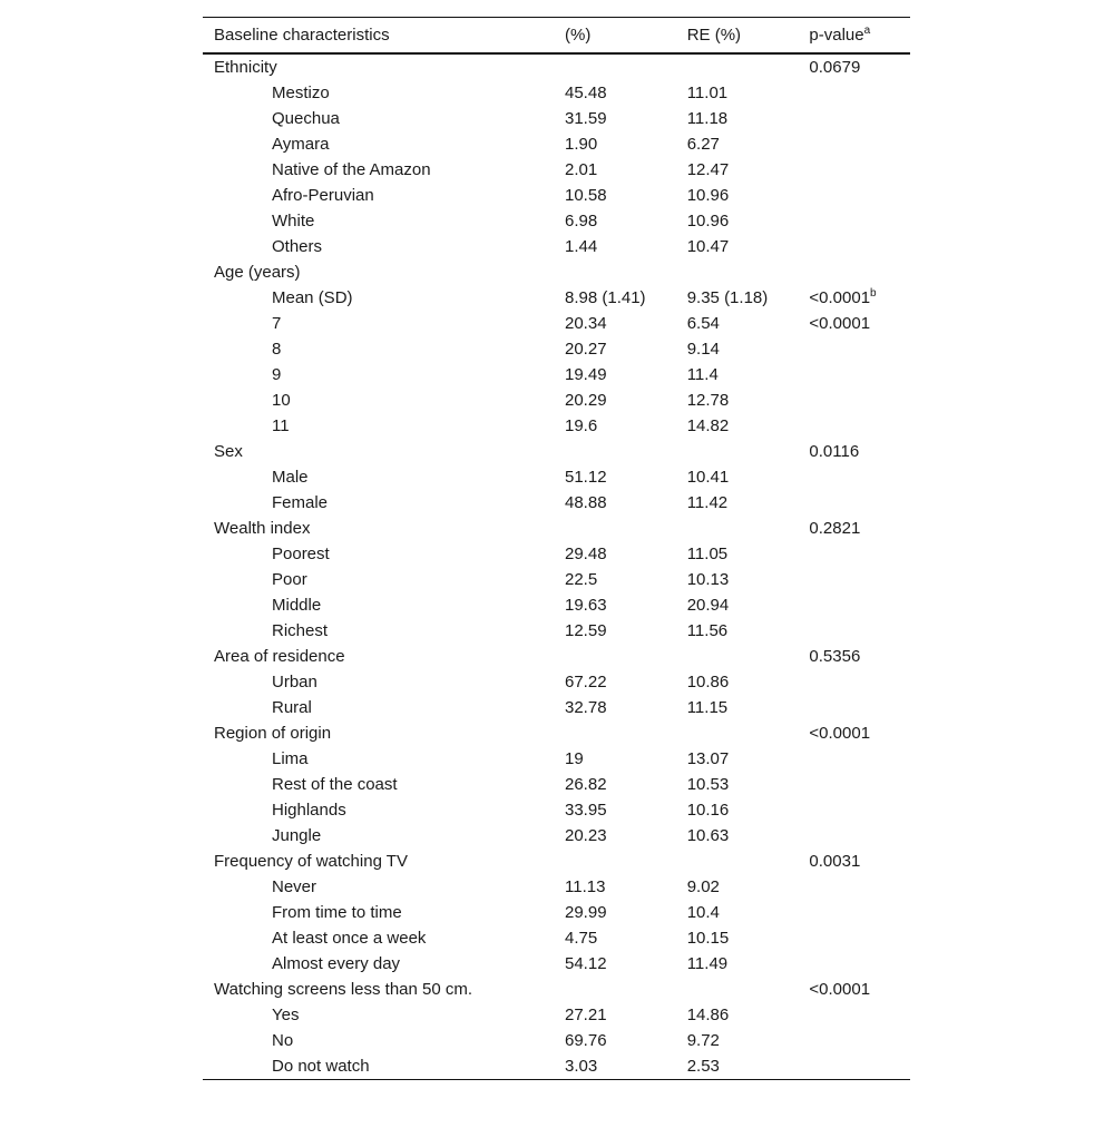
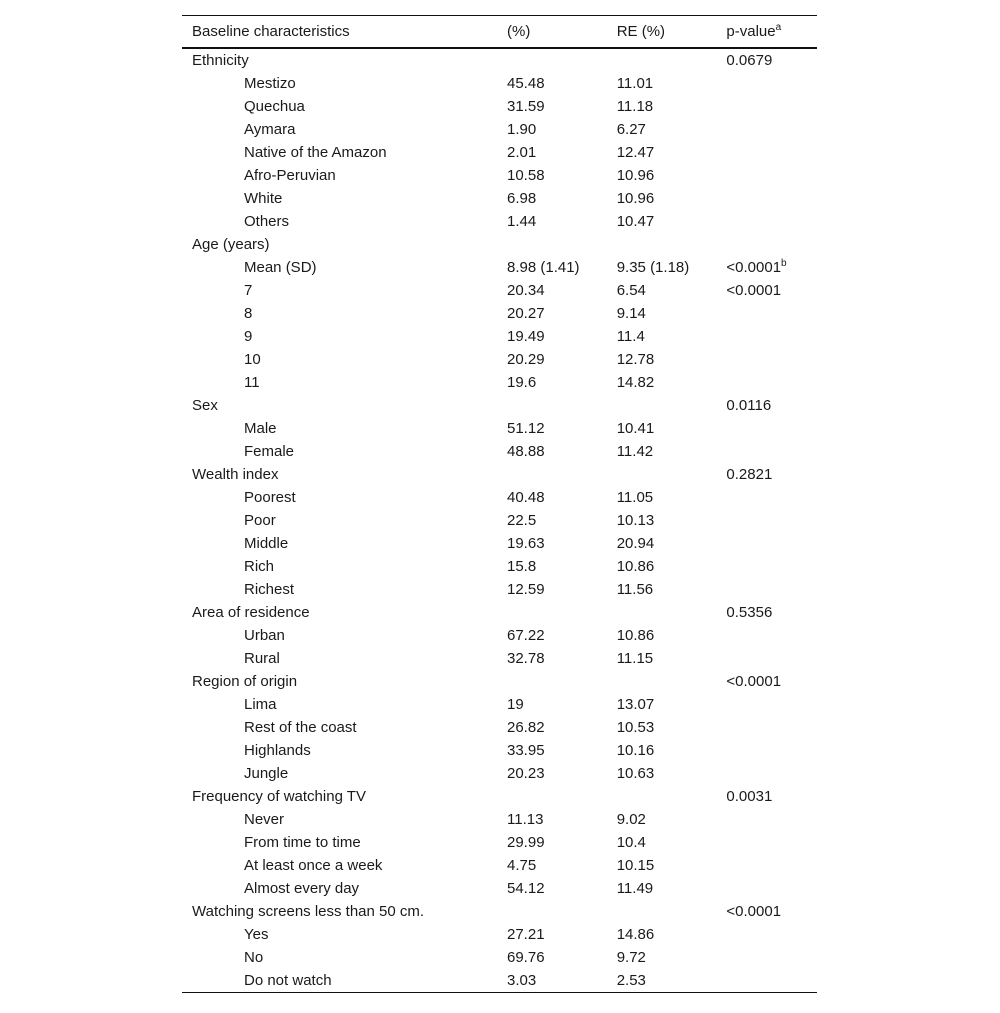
  Baseline characteristics	(%)	RE (%)	p-valuea
  Ethnicity			0.0679
  Mestizo	45.48	11.01
  Quechua	31.59	11.18
  Aymara	1.90	6.27
  Native of the Amazon	2.01	12.47
  Afro-Peruvian	10.58	10.96
  White	6.98	10.96
  Others	1.44	10.47
  Age (years)
  Mean (SD)	8.98 (1.41)	9.35 (1.18)	<0.0001b
  7	20.34	6.54	<0.0001
  8	20.27	9.14
  9	19.49	11.4
  10	20.29	12.78
  11	19.6	14.82
  Sex			0.0116
  Male	51.12	10.41
  Female	48.88	11.42
  Wealth index			0.2821
- Poorest	29.48	11.05
+ Poorest	40.48	11.05
  Poor	22.5	10.13
  Middle	19.63	20.94
+ Rich	15.8	10.86
  Richest	12.59	11.56
  Area of residence			0.5356
  Urban	67.22	10.86
  Rural	32.78	11.15
  Region of origin			<0.0001
  Lima	19	13.07
  Rest of the coast	26.82	10.53
  Highlands	33.95	10.16
  Jungle	20.23	10.63
  Frequency of watching TV			0.0031
  Never	11.13	9.02
  From time to time	29.99	10.4
  At least once a week	4.75	10.15
  Almost every day	54.12	11.49
  Watching screens less than 50 cm.			<0.0001
  Yes	27.21	14.86
  No	69.76	9.72
  Do not watch	3.03	2.53
